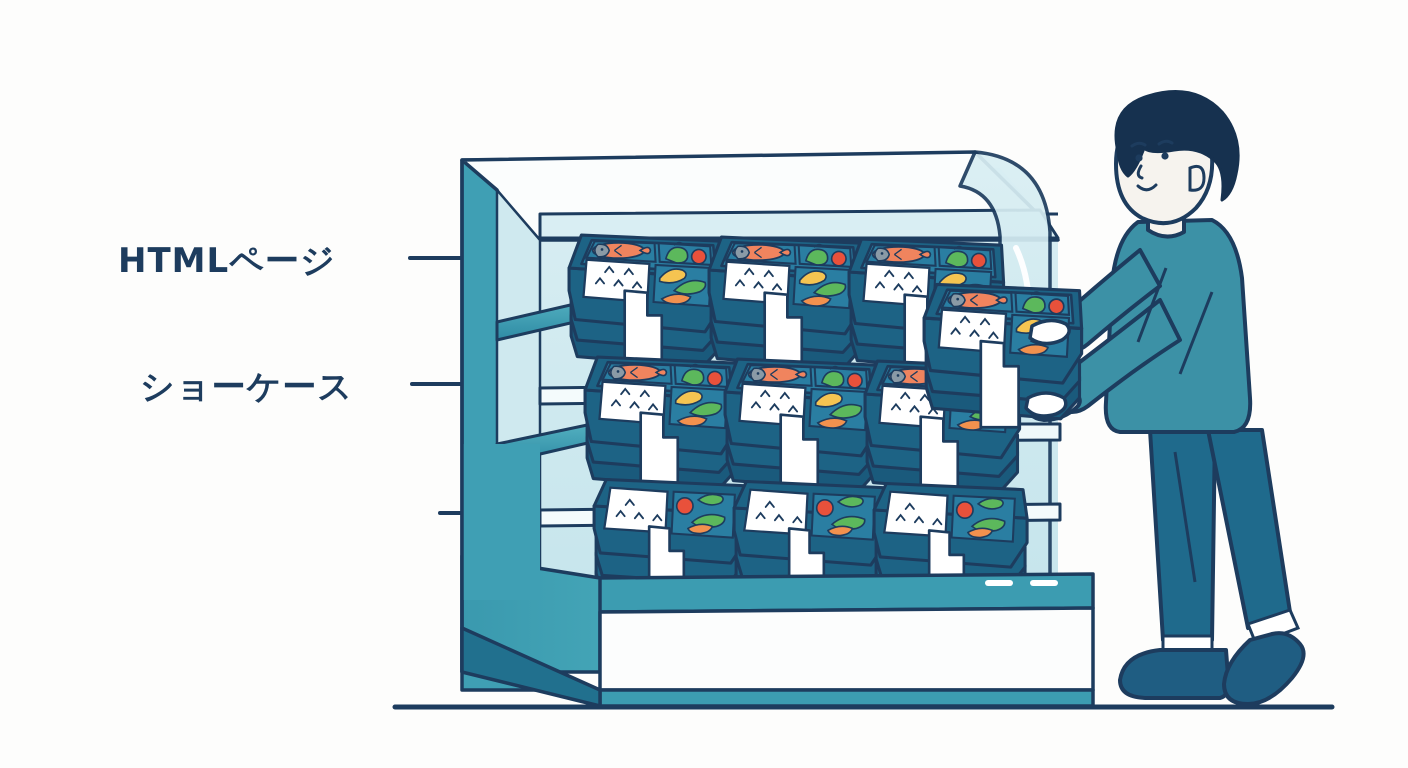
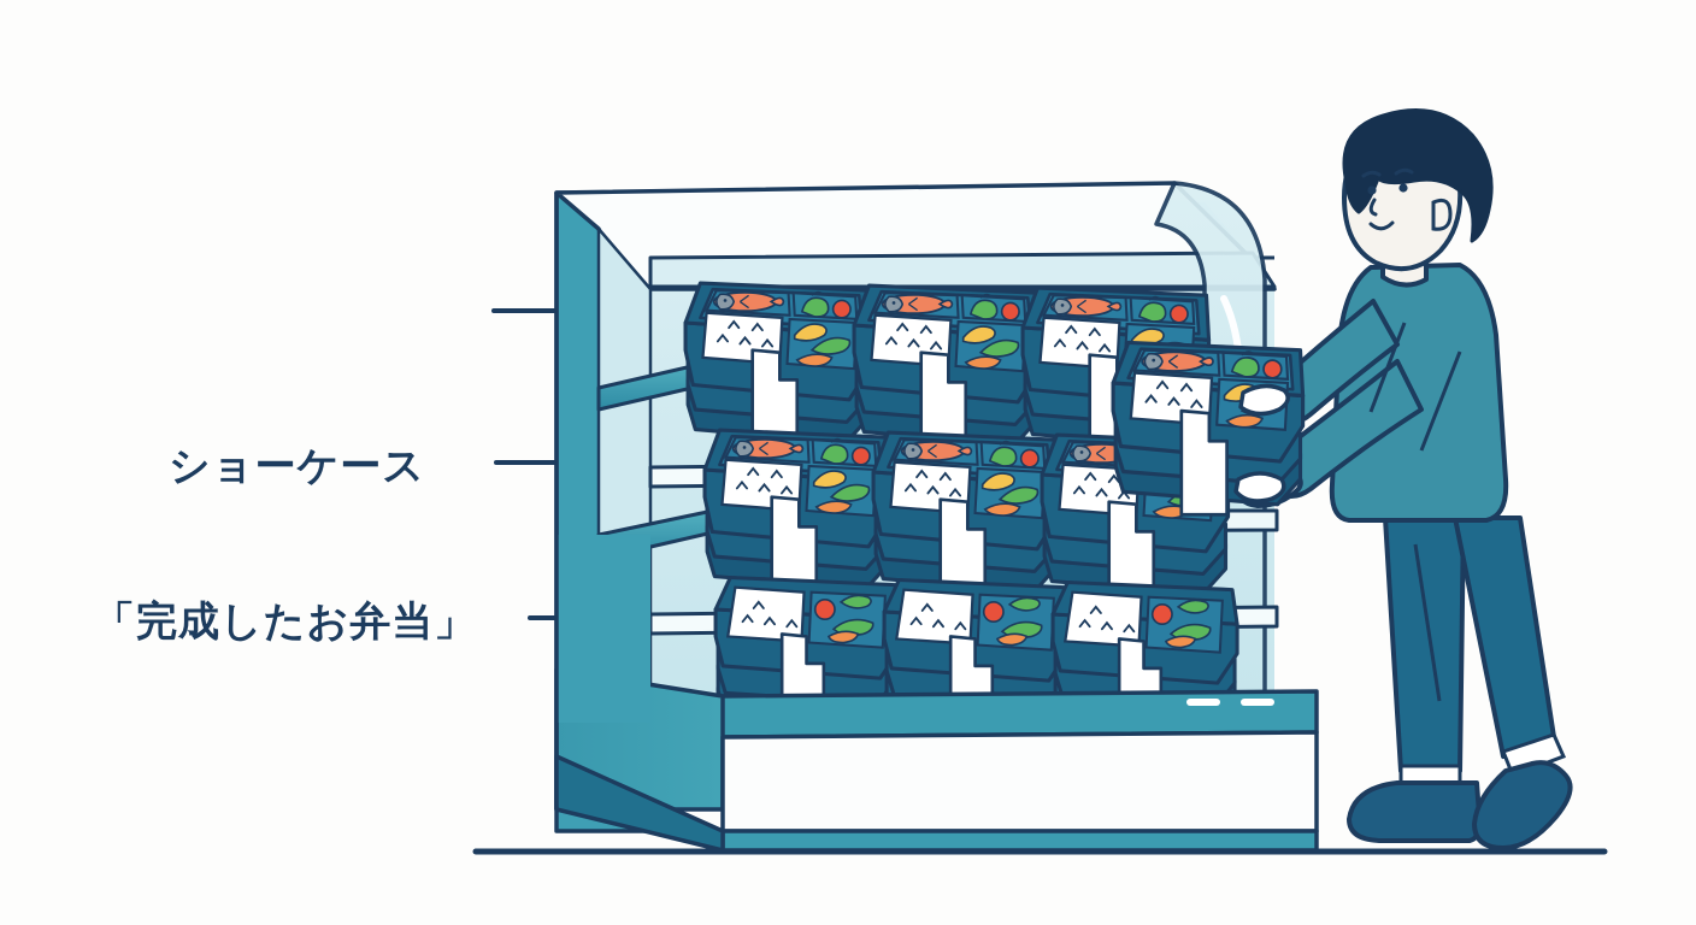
- HTMLページ
  ショーケース
+ 「完成したお弁当」
